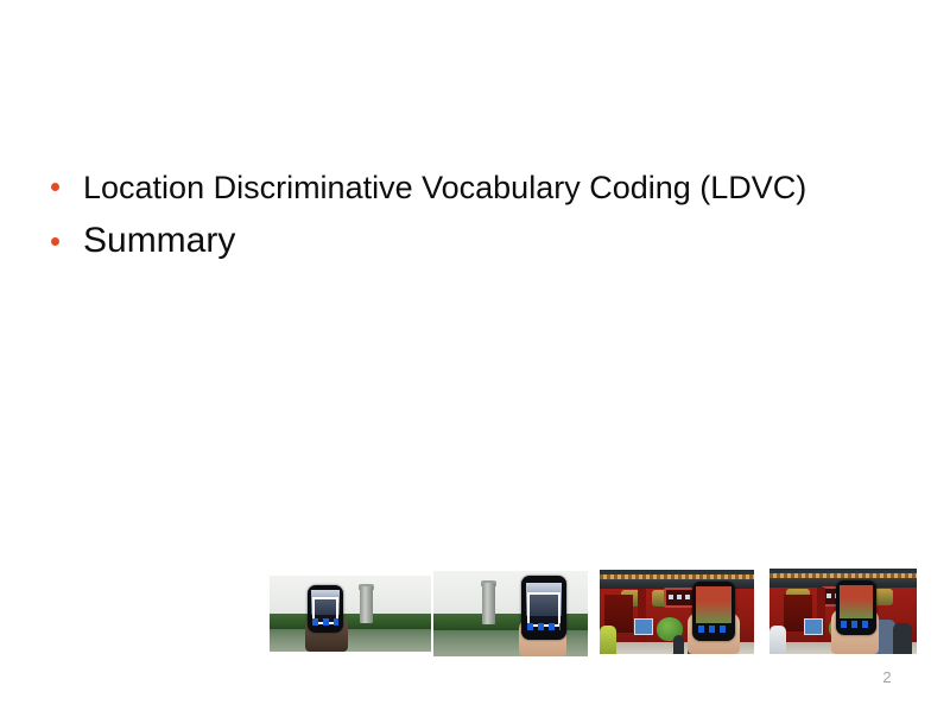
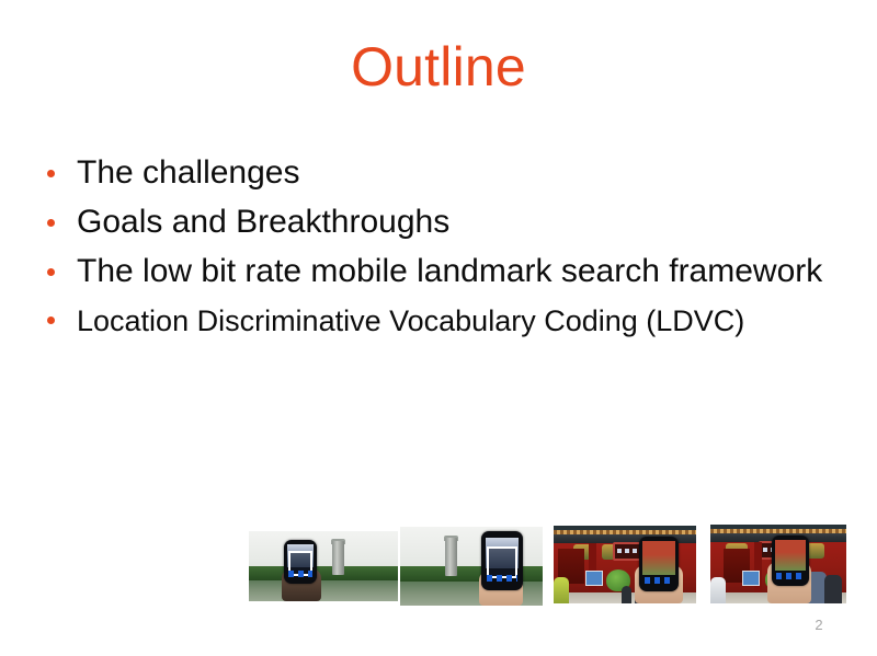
+ Outline
+ The challenges
+ Goals and Breakthroughs
+ The low bit rate mobile landmark search framework
  Location Discriminative Vocabulary Coding (LDVC)
- Summary
  2
